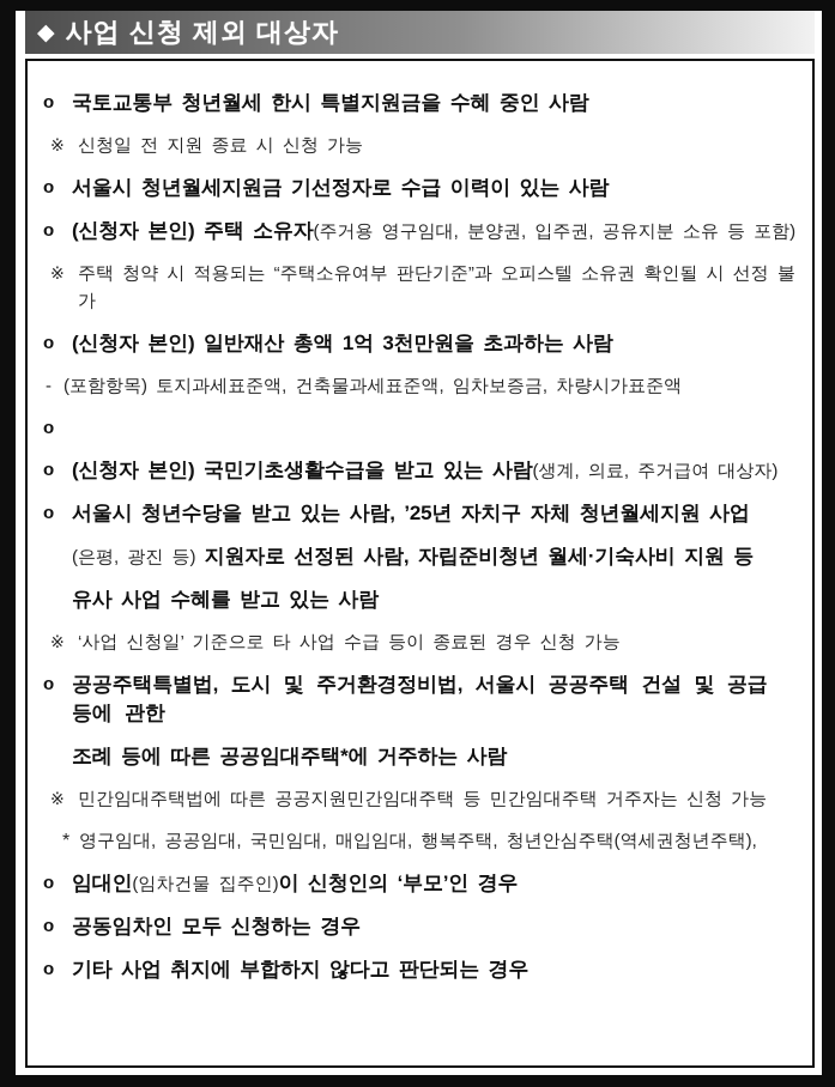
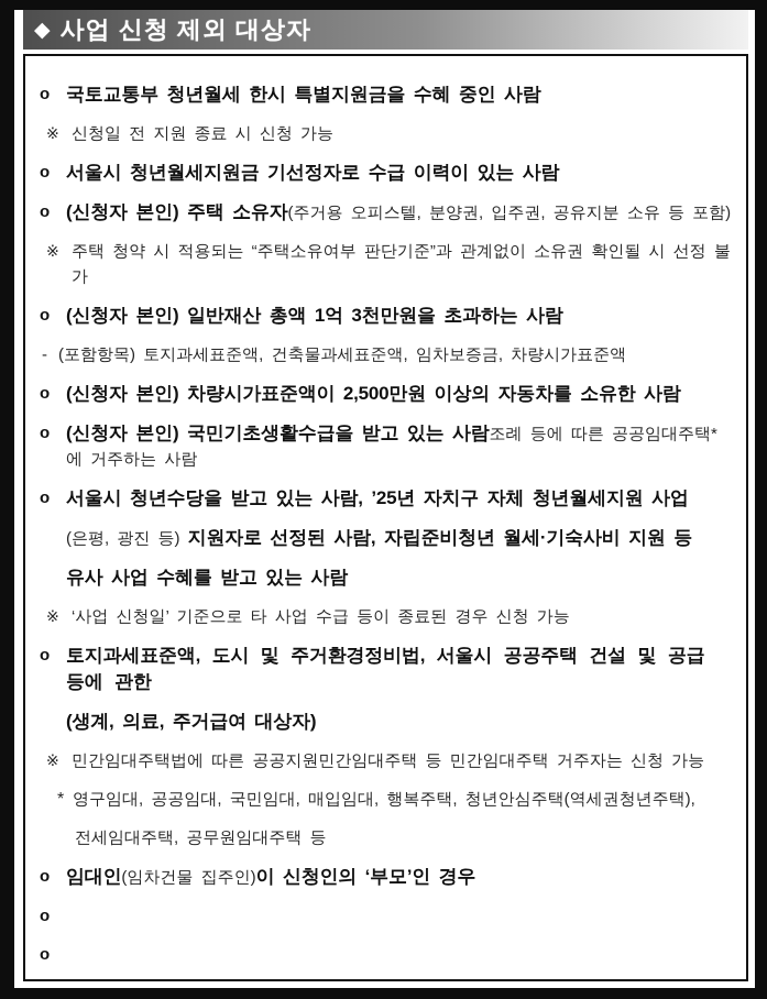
  ◆
  사업 신청 제외 대상자
  o
  국토교통부 청년월세 한시 특별지원금을 수혜 중인 사람
  ※
  신청일 전 지원 종료 시 신청 가능
  o
  서울시 청년월세지원금 기선정자로 수급 이력이 있는 사람
  o
- (신청자 본인) 주택 소유자(주거용 영구임대, 분양권, 입주권, 공유지분 소유 등 포함)
+ (신청자 본인) 주택 소유자(주거용 오피스텔, 분양권, 입주권, 공유지분 소유 등 포함)
  ※
- 주택 청약 시 적용되는 “주택소유여부 판단기준”과 오피스텔 소유권 확인될 시 선정 불가
+ 주택 청약 시 적용되는 “주택소유여부 판단기준”과 관계없이 소유권 확인될 시 선정 불가
  o
  (신청자 본인) 일반재산 총액 1억 3천만원을 초과하는 사람
  -
  (포함항목) 토지과세표준액, 건축물과세표준액, 임차보증금, 차량시가표준액
  o
+ (신청자 본인) 차량시가표준액이 2,500만원 이상의 자동차를 소유한 사람
  o
- (신청자 본인) 국민기초생활수급을 받고 있는 사람(생계, 의료, 주거급여 대상자)
+ (신청자 본인) 국민기초생활수급을 받고 있는 사람조례 등에 따른 공공임대주택*에 거주하는 사람
  o
  서울시 청년수당을 받고 있는 사람, ’25년 자치구 자체 청년월세지원 사업
  (은평, 광진 등) 지원자로 선정된 사람, 자립준비청년 월세·기숙사비 지원 등
  유사 사업 수혜를 받고 있는 사람
  ※
  ‘사업 신청일’ 기준으로 타 사업 수급 등이 종료된 경우 신청 가능
  o
- 공공주택특별법, 도시 및 주거환경정비법, 서울시 공공주택 건설 및 공급 등에 관한
+ 토지과세표준액, 도시 및 주거환경정비법, 서울시 공공주택 건설 및 공급 등에 관한
- 조례 등에 따른 공공임대주택*에 거주하는 사람
+ (생계, 의료, 주거급여 대상자)
  ※
  민간임대주택법에 따른 공공지원민간임대주택 등 민간임대주택 거주자는 신청 가능
  *
  영구임대, 공공임대, 국민임대, 매입임대, 행복주택, 청년안심주택(역세권청년주택),
+ 전세임대주택, 공무원임대주택 등
  o
  임대인(임차건물 집주인)이 신청인의 ‘부모’인 경우
  o
- 공동임차인 모두 신청하는 경우
  o
- 기타 사업 취지에 부합하지 않다고 판단되는 경우
